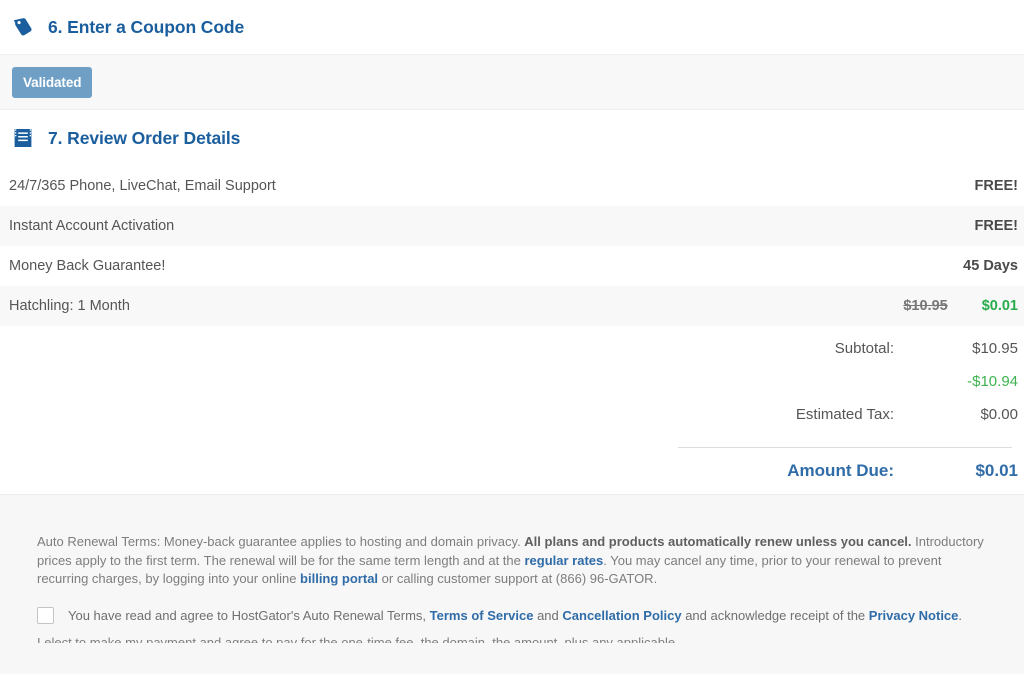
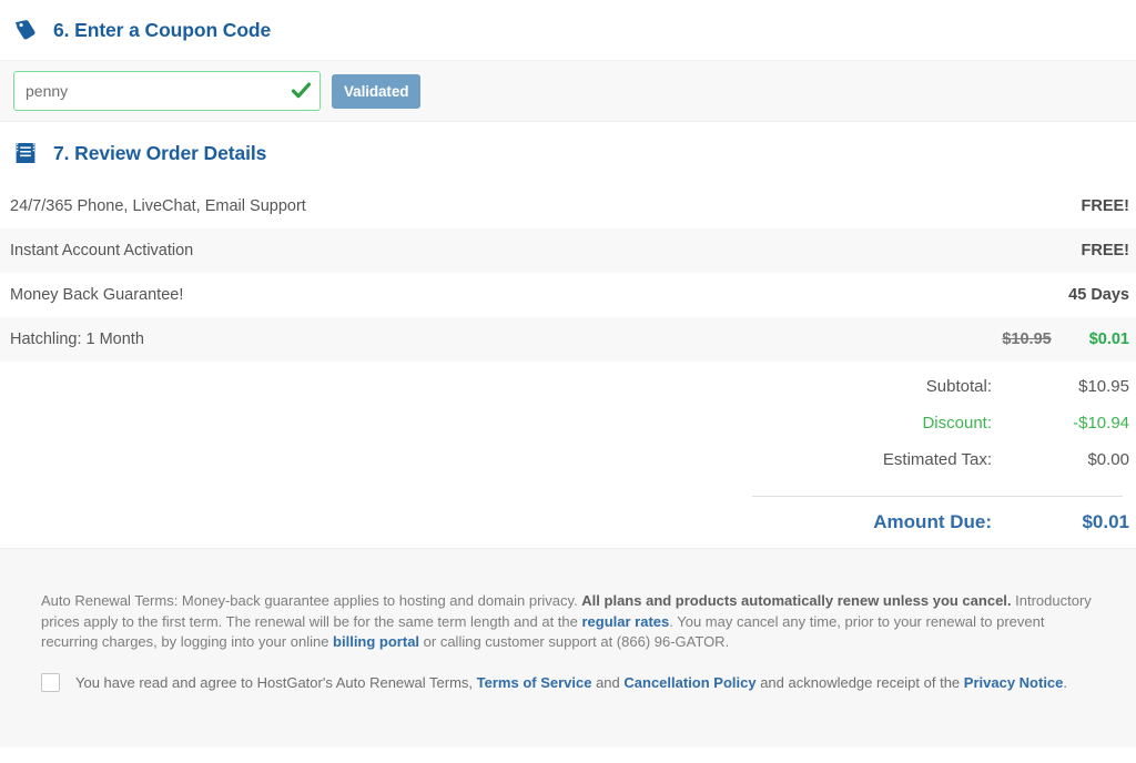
  6. Enter a Coupon Code
+ penny
  Validated
  7. Review Order Details
  24/7/365 Phone, LiveChat, Email Support
  FREE!
  Instant Account Activation
  FREE!
  Money Back Guarantee!
  45 Days
  Hatchling: 1 Month
  $10.95
  $0.01
  Subtotal:
  $10.95
+ Discount:
  -$10.94
  Estimated Tax:
  $0.00
  Amount Due:
  $0.01
  Auto Renewal Terms: Money-back guarantee applies to hosting and domain privacy. All plans and products automatically renew unless you cancel. Introductory prices apply to the first term. The renewal will be for the same term length and at the regular rates. You may cancel any time, prior to your renewal to prevent recurring charges, by logging into your online billing portal or calling customer support at (866) 96-GATOR.
  You have read and agree to HostGator's Auto Renewal Terms, Terms of Service and Cancellation Policy and acknowledge receipt of the Privacy Notice.
- I elect to make my payment and agree to pay for the one-time fee, the domain, the amount, plus any applicable
